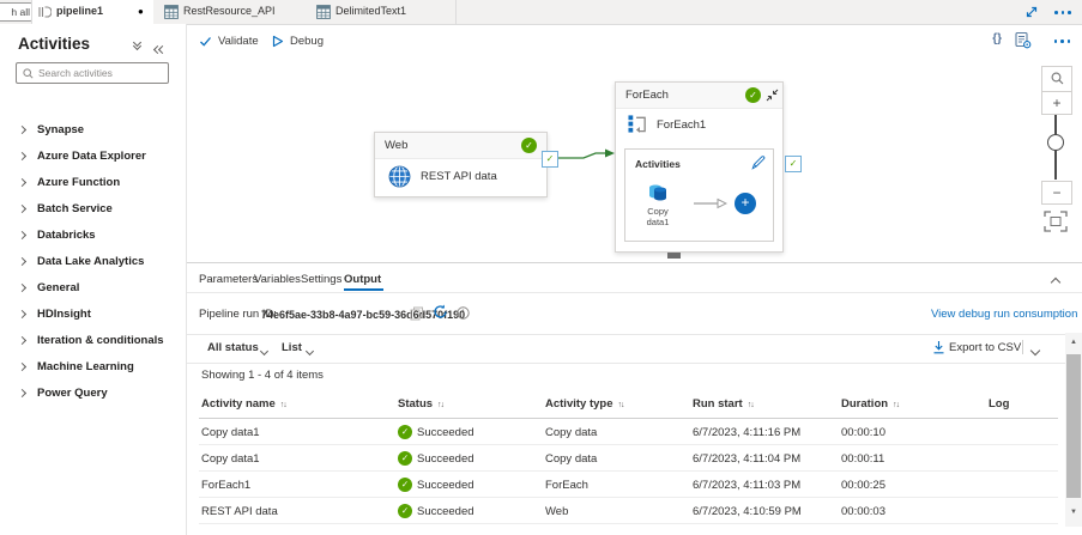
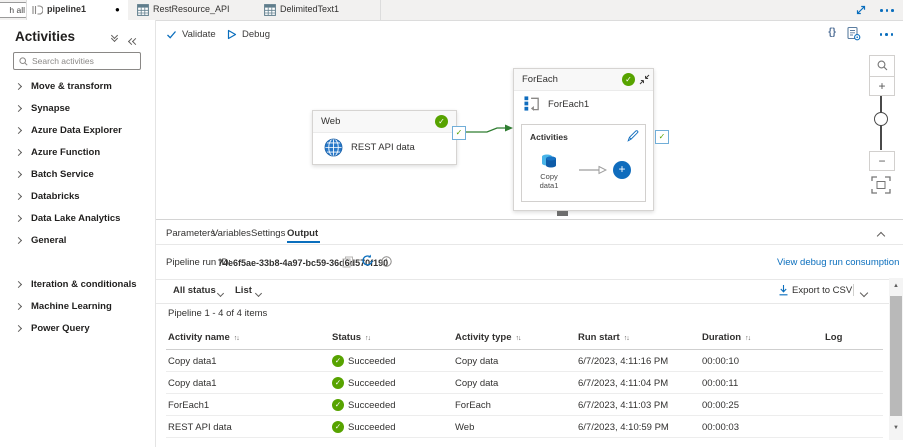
  h all
  pipeline1
  ●
  RestResource_API
  DelimitedText1
  Validate
  Debug
  {}
  Activities
  Search activities
+ Move & transform
  Synapse
  Azure Data Explorer
  Azure Function
  Batch Service
  Databricks
  Data Lake Analytics
  General
- HDInsight
  Iteration & conditionals
  Machine Learning
  Power Query
  Web
  ✓
  REST API data
  ✓
  ForEach
  ✓
  ForEach1
  Activities
  Copy
  data1
  +
  ✓
  +
  −
  Parameters
  Variables
  Settings
  Output
  Pipeline run ID:
  74e6f5ae-33b8-4a97-bc59-36d6570190
  View debug run consumption
  All status
  List
  Export to CSV
- Showing 1 - 4 of 4 items
+ Pipeline 1 - 4 of 4 items
  Activity name
  Status
  Activity type
  Run start
  Duration
  Log
  Copy data1
  ✓
  Succeeded
  Copy data
  6/7/2023, 4:11:16 PM
  00:00:10
  Copy data1
  ✓
  Succeeded
  Copy data
  6/7/2023, 4:11:04 PM
  00:00:11
  ForEach1
  ✓
  Succeeded
  ForEach
  6/7/2023, 4:11:03 PM
  00:00:25
  REST API data
  ✓
  Succeeded
  Web
  6/7/2023, 4:10:59 PM
  00:00:03
